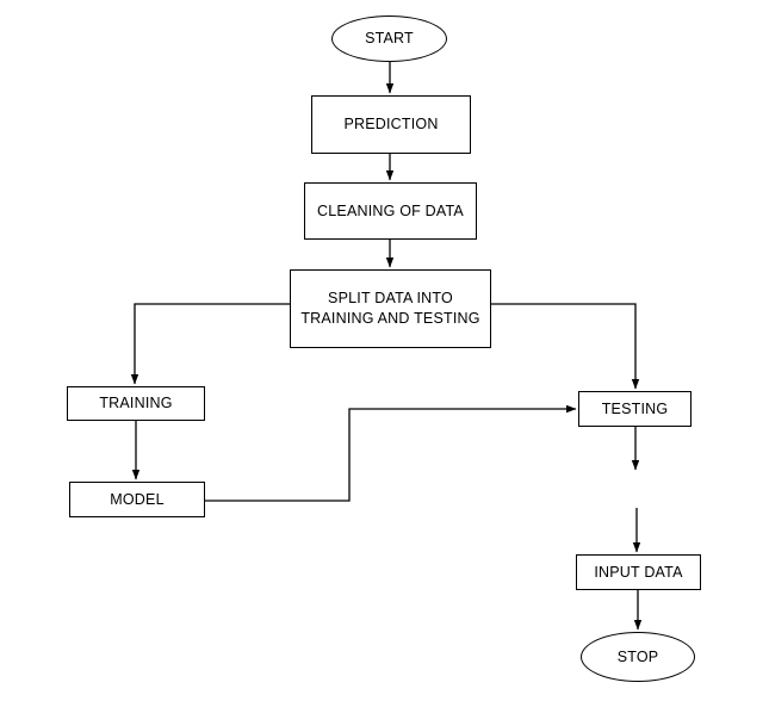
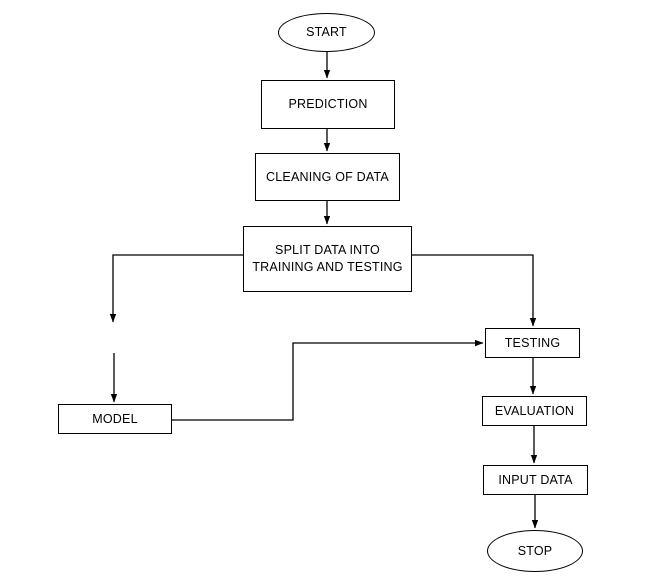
  START
  PREDICTION
  CLEANING OF DATA
  SPLIT DATA INTO
  TRAINING AND TESTING
- TRAINING
  MODEL
  TESTING
+ EVALUATION
  INPUT DATA
  STOP
